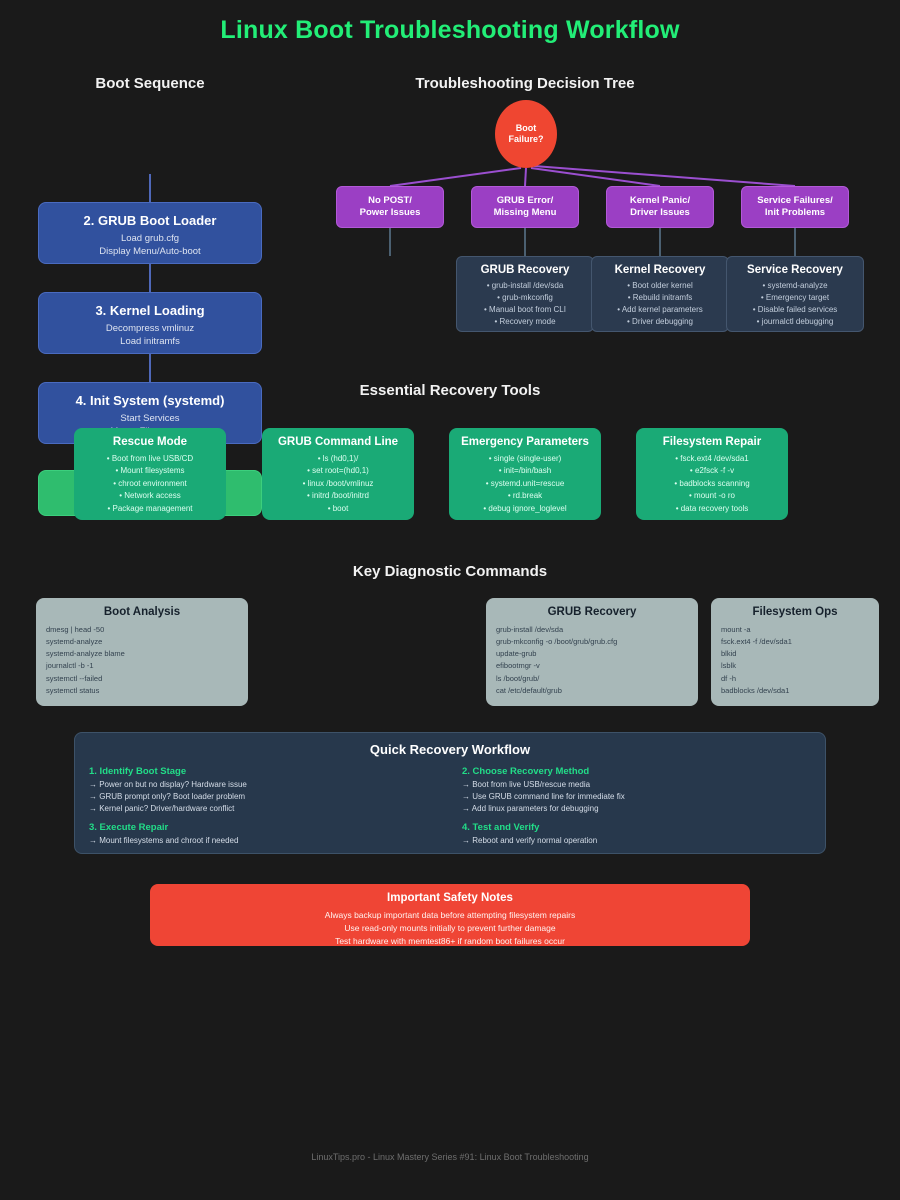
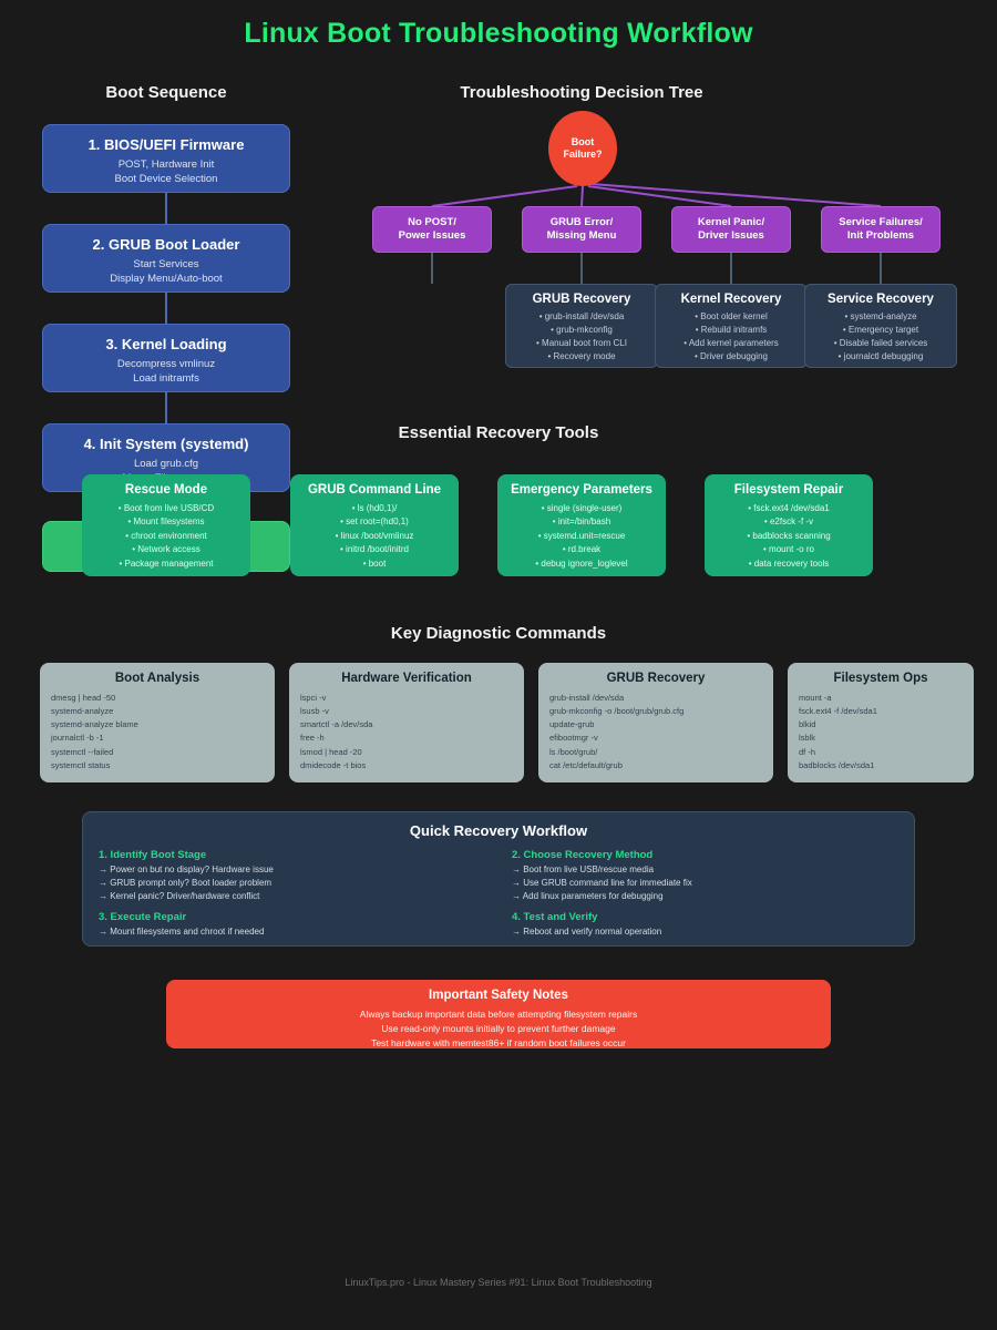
  Linux Boot Troubleshooting Workflow
  Boot Sequence
  Troubleshooting Decision Tree
  Essential Recovery Tools
  Key Diagnostic Commands
+ 1. BIOS/UEFI Firmware
+ POST, Hardware Init
+ Boot Device Selection
  2. GRUB Boot Loader
- Load grub.cfg
+ Start Services
  Display Menu/Auto-boot
  3. Kernel Loading
  Decompress vmlinuz
  Load initramfs
  4. Init System (systemd)
- Start Services
+ Load grub.cfg
  Boot
  Failure?
  No POST/
  Power Issues
  GRUB Error/
  Missing Menu
  Kernel Panic/
  Driver Issues
  Service Failures/
  Init Problems
  GRUB Recovery
  • grub-install /dev/sda
  • grub-mkconfig
  • Manual boot from CLI
  • Recovery mode
  Kernel Recovery
  • Boot older kernel
  • Rebuild initramfs
  • Add kernel parameters
  • Driver debugging
  Service Recovery
  • systemd-analyze
  • Emergency target
  • Disable failed services
  • journalctl debugging
  Rescue Mode
  • Boot from live USB/CD
  • Mount filesystems
  • chroot environment
  • Network access
  • Package management
  GRUB Command Line
  • ls (hd0,1)/
  • set root=(hd0,1)
  • linux /boot/vmlinuz
  • initrd /boot/initrd
  • boot
  Emergency Parameters
  • single (single-user)
  • init=/bin/bash
  • systemd.unit=rescue
  • rd.break
  • debug ignore_loglevel
  Filesystem Repair
  • fsck.ext4 /dev/sda1
  • e2fsck -f -v
  • badblocks scanning
  • mount -o ro
  • data recovery tools
  Boot Analysis
  dmesg | head -50
  systemd-analyze
  systemd-analyze blame
  journalctl -b -1
  systemctl --failed
  systemctl status
+ Hardware Verification
+ lspci -v
+ lsusb -v
+ smartctl -a /dev/sda
+ free -h
+ lsmod | head -20
+ dmidecode -t bios
  GRUB Recovery
  grub-install /dev/sda
  grub-mkconfig -o /boot/grub/grub.cfg
  update-grub
  efibootmgr -v
  ls /boot/grub/
  cat /etc/default/grub
  Filesystem Ops
  mount -a
  fsck.ext4 -f /dev/sda1
  blkid
  lsblk
  df -h
  badblocks /dev/sda1
  Quick Recovery Workflow
  1. Identify Boot Stage
  → Power on but no display? Hardware issue
  → GRUB prompt only? Boot loader problem
  → Kernel panic? Driver/hardware conflict
  2. Choose Recovery Method
  → Boot from live USB/rescue media
  → Use GRUB command line for immediate fix
  → Add linux parameters for debugging
  3. Execute Repair
  → Mount filesystems and chroot if needed
  4. Test and Verify
  → Reboot and verify normal operation
  Important Safety Notes
  Always backup important data before attempting filesystem repairs
  Use read-only mounts initially to prevent further damage
  Test hardware with memtest86+ if random boot failures occur
  LinuxTips.pro - Linux Mastery Series #91: Linux Boot Troubleshooting
